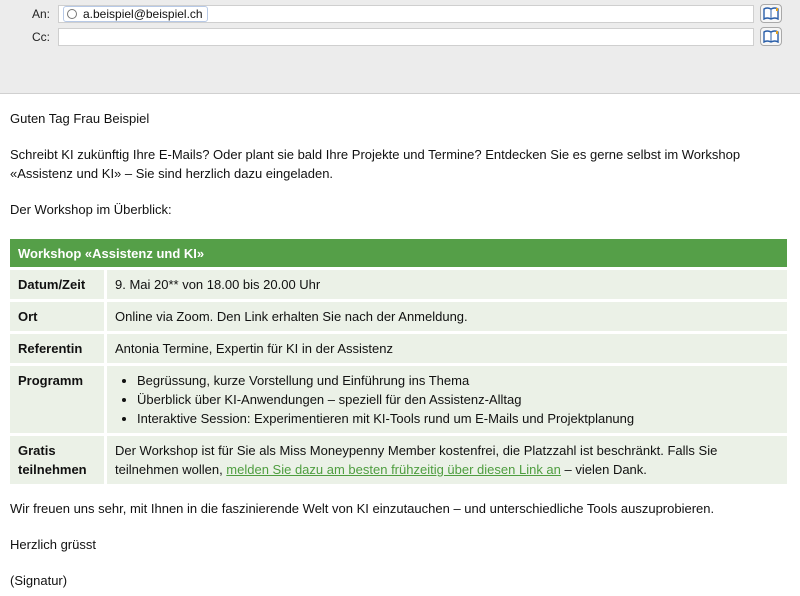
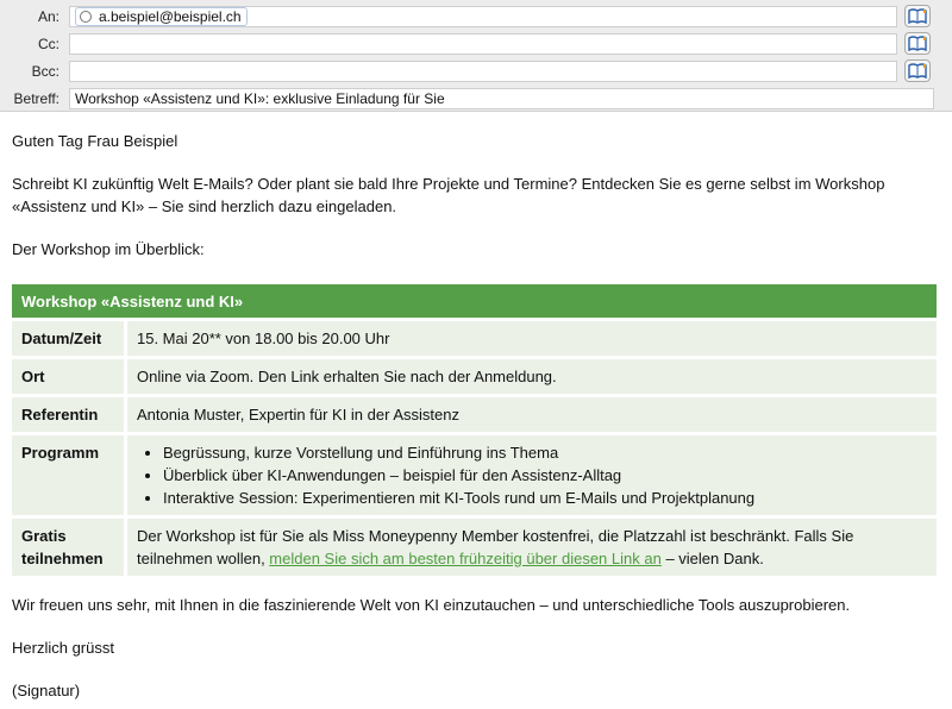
  An:
  a.beispiel@beispiel.ch
  Cc:
+ Bcc:
+ Betreff:
+ Workshop «Assistenz und KI»: exklusive Einladung für Sie
  Guten Tag Frau Beispiel
- Schreibt KI zukünftig Ihre E-Mails? Oder plant sie bald Ihre Projekte und Termine? Entdecken Sie es gerne selbst im Workshop «Assistenz und KI» – Sie sind herzlich dazu eingeladen.
+ Schreibt KI zukünftig Welt E-Mails? Oder plant sie bald Ihre Projekte und Termine? Entdecken Sie es gerne selbst im Workshop «Assistenz und KI» – Sie sind herzlich dazu eingeladen.
  Der Workshop im Überblick:
  Workshop «Assistenz und KI»
- Datum/Zeit	9. Mai 20** von 18.00 bis 20.00 Uhr
+ Datum/Zeit	15. Mai 20** von 18.00 bis 20.00 Uhr
  Ort	Online via Zoom. Den Link erhalten Sie nach der Anmeldung.
- Referentin	Antonia Termine, Expertin für KI in der Assistenz
+ Referentin	Antonia Muster, Expertin für KI in der Assistenz
- Programm	Begrüssung, kurze Vorstellung und Einführung ins Thema Überblick über KI-Anwendungen – speziell für den Assistenz-Alltag Interaktive Session: Experimentieren mit KI-Tools rund um E-Mails und Projektplanung
+ Programm	Begrüssung, kurze Vorstellung und Einführung ins Thema Überblick über KI-Anwendungen – beispiel für den Assistenz-Alltag Interaktive Session: Experimentieren mit KI-Tools rund um E-Mails und Projektplanung
- Gratis teilnehmen	Der Workshop ist für Sie als Miss Moneypenny Member kostenfrei, die Platzzahl ist beschränkt. Falls Sie teilnehmen wollen, melden Sie dazu am besten frühzeitig über diesen Link an – vielen Dank.
+ Gratis teilnehmen	Der Workshop ist für Sie als Miss Moneypenny Member kostenfrei, die Platzzahl ist beschränkt. Falls Sie teilnehmen wollen, melden Sie sich am besten frühzeitig über diesen Link an – vielen Dank.
  Wir freuen uns sehr, mit Ihnen in die faszinierende Welt von KI einzutauchen – und unterschiedliche Tools auszuprobieren.
  Herzlich grüsst
  (Signatur)
